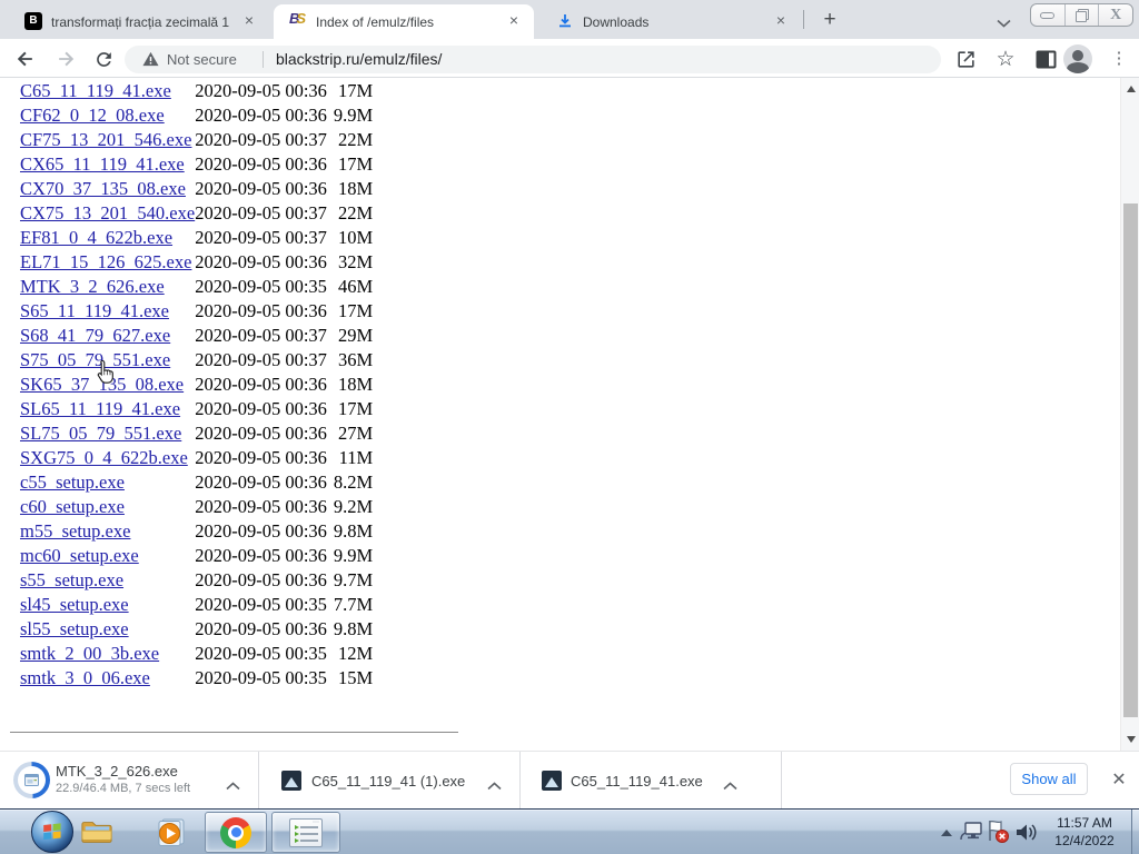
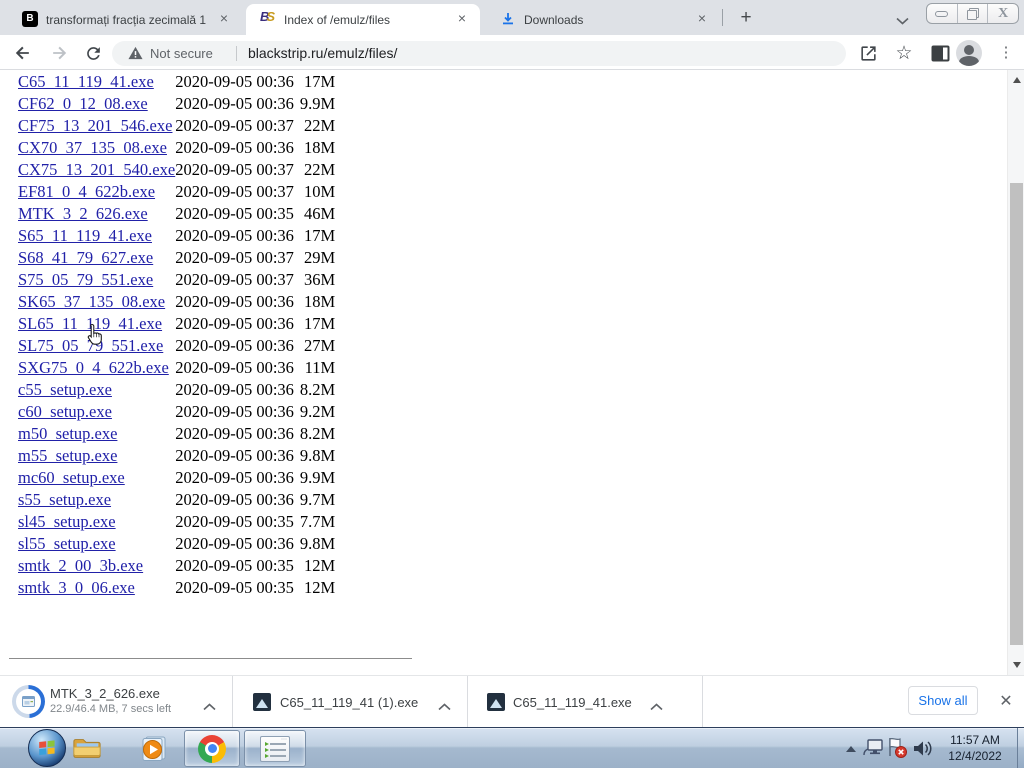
  B
  transformați fracția zecimală 1
  ×
  BS
  Index of /emulz/files
  ×
  Downloads
  ×
  +
  X
  Not secure
  blackstrip.ru/emulz/files/
  ☆
  ⋮
  C65_11_119_41.exe	2020-09-05 00:36	17M
  CF62_0_12_08.exe	2020-09-05 00:36	9.9M
  CF75_13_201_546.exe	2020-09-05 00:37	22M
- CX65_11_119_41.exe	2020-09-05 00:36	17M
  CX70_37_135_08.exe	2020-09-05 00:36	18M
  CX75_13_201_540.exe	2020-09-05 00:37	22M
  EF81_0_4_622b.exe	2020-09-05 00:37	10M
- EL71_15_126_625.exe	2020-09-05 00:36	32M
  MTK_3_2_626.exe	2020-09-05 00:35	46M
  S65_11_119_41.exe	2020-09-05 00:36	17M
  S68_41_79_627.exe	2020-09-05 00:37	29M
  S75_05_79_551.exe	2020-09-05 00:37	36M
  SK65_37_135_08.exe	2020-09-05 00:36	18M
  SL65_11_119_41.exe	2020-09-05 00:36	17M
  SL75_05_79_551.exe	2020-09-05 00:36	27M
  SXG75_0_4_622b.exe	2020-09-05 00:36	11M
  c55_setup.exe	2020-09-05 00:36	8.2M
  c60_setup.exe	2020-09-05 00:36	9.2M
+ m50_setup.exe	2020-09-05 00:36	8.2M
  m55_setup.exe	2020-09-05 00:36	9.8M
  mc60_setup.exe	2020-09-05 00:36	9.9M
  s55_setup.exe	2020-09-05 00:36	9.7M
  sl45_setup.exe	2020-09-05 00:35	7.7M
  sl55_setup.exe	2020-09-05 00:36	9.8M
  smtk_2_00_3b.exe	2020-09-05 00:35	12M
- smtk_3_0_06.exe	2020-09-05 00:35	15M
+ smtk_3_0_06.exe	2020-09-05 00:35	12M
  MTK_3_2_626.exe
  22.9/46.4 MB, 7 secs left
  C65_11_119_41 (1).exe
  C65_11_119_41.exe
  Show all
  ✕
  11:57 AM
  12/4/2022
